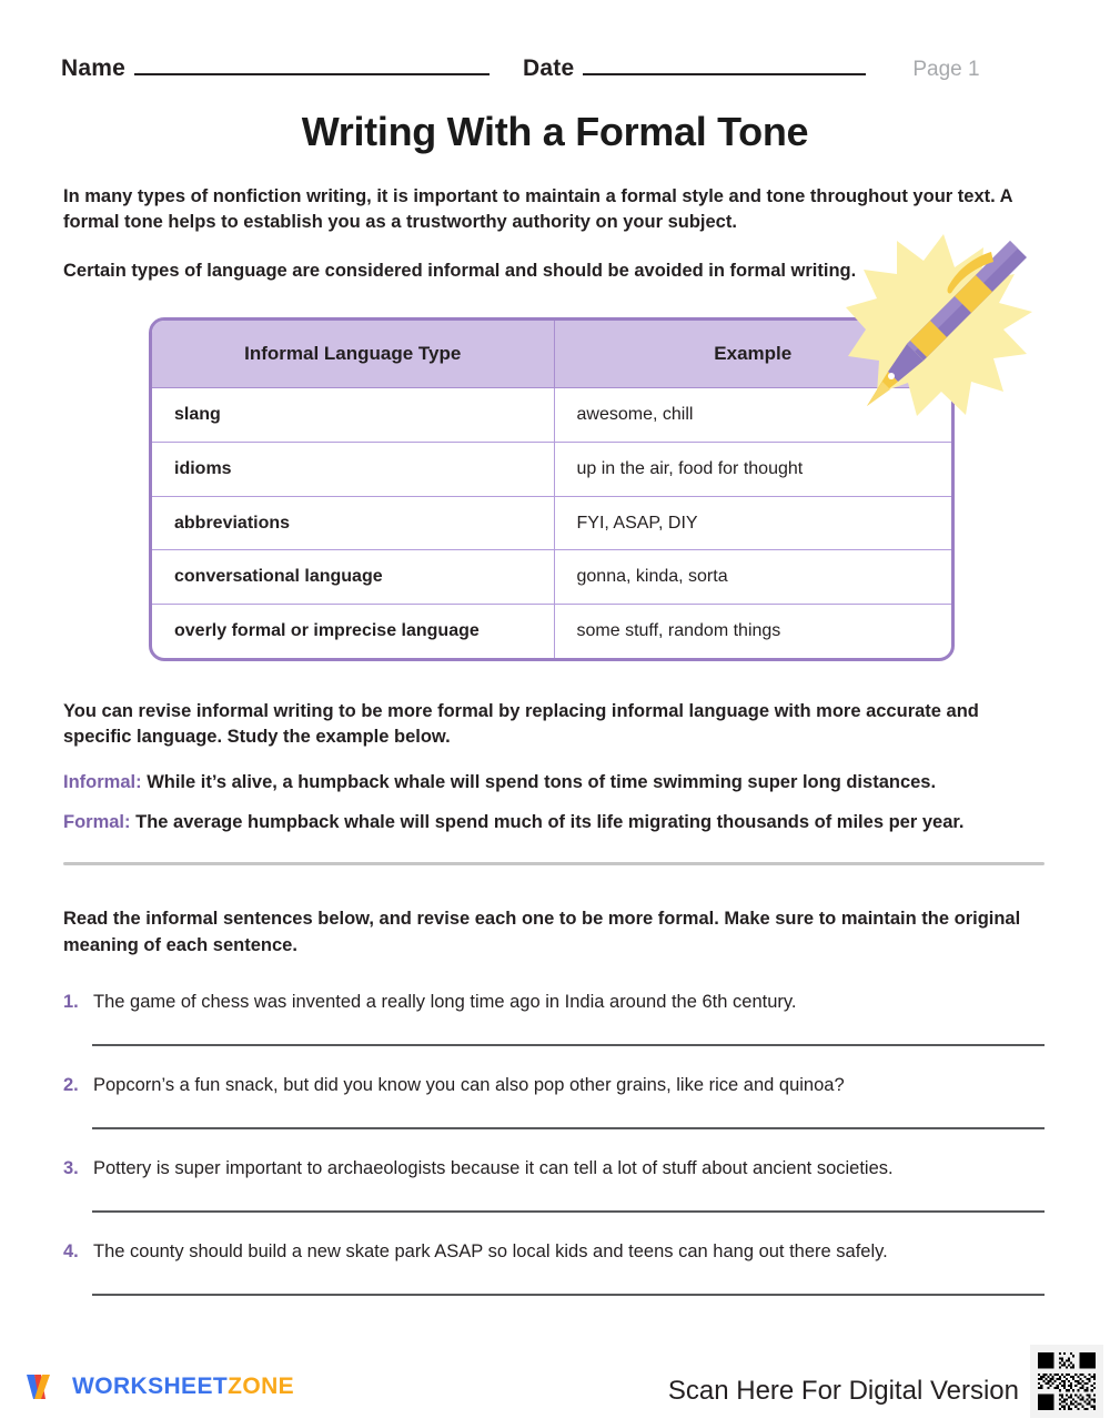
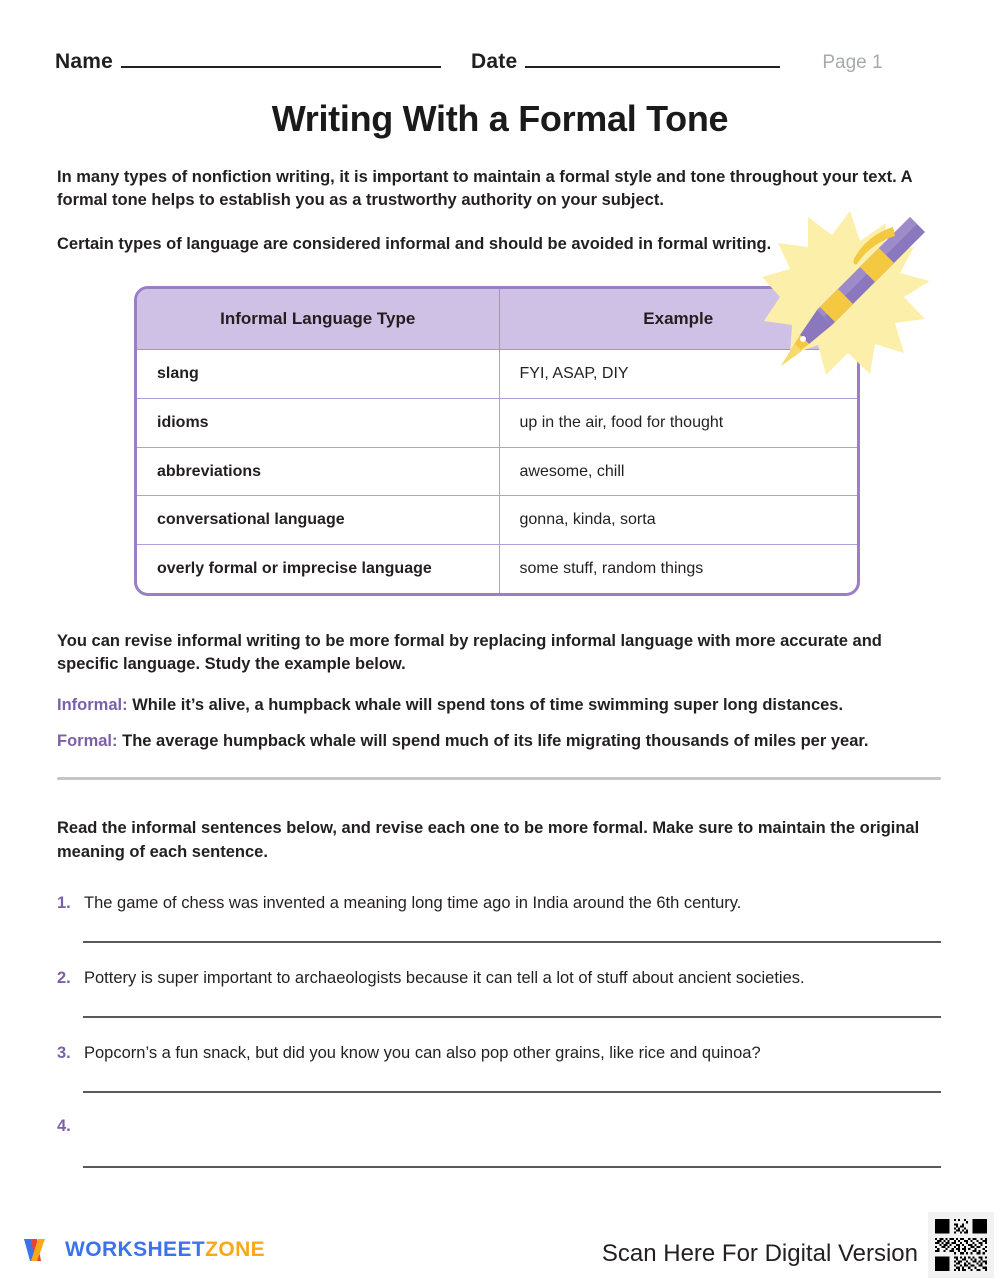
  Name
  Date
  Page 1
  Writing With a Formal Tone
  In many types of nonfiction writing, it is important to maintain a formal style and tone throughout your text. A formal tone helps to establish you as a trustworthy authority on your subject.
  Certain types of language are considered informal and should be avoided in formal writing.
  Informal Language Type	Example
- slang	awesome, chill
+ slang	FYI, ASAP, DIY
  idioms	up in the air, food for thought
- abbreviations	FYI, ASAP, DIY
+ abbreviations	awesome, chill
  conversational language	gonna, kinda, sorta
  overly formal or imprecise language	some stuff, random things
  You can revise informal writing to be more formal by replacing informal language with more accurate and specific language. Study the example below.
  Informal: While it’s alive, a humpback whale will spend tons of time swimming super long distances.
  Formal: The average humpback whale will spend much of its life migrating thousands of miles per year.
  Read the informal sentences below, and revise each one to be more formal. Make sure to maintain the original meaning of each sentence.
  1.
- The game of chess was invented a really long time ago in India around the 6th century.
+ The game of chess was invented a meaning long time ago in India around the 6th century.
  2.
- Popcorn’s a fun snack, but did you know you can also pop other grains, like rice and quinoa?
+ Pottery is super important to archaeologists because it can tell a lot of stuff about ancient societies.
  3.
- Pottery is super important to archaeologists because it can tell a lot of stuff about ancient societies.
+ Popcorn’s a fun snack, but did you know you can also pop other grains, like rice and quinoa?
  4.
- The county should build a new skate park ASAP so local kids and teens can hang out there safely.
  WORKSHEETZONE
  Scan Here For Digital Version
